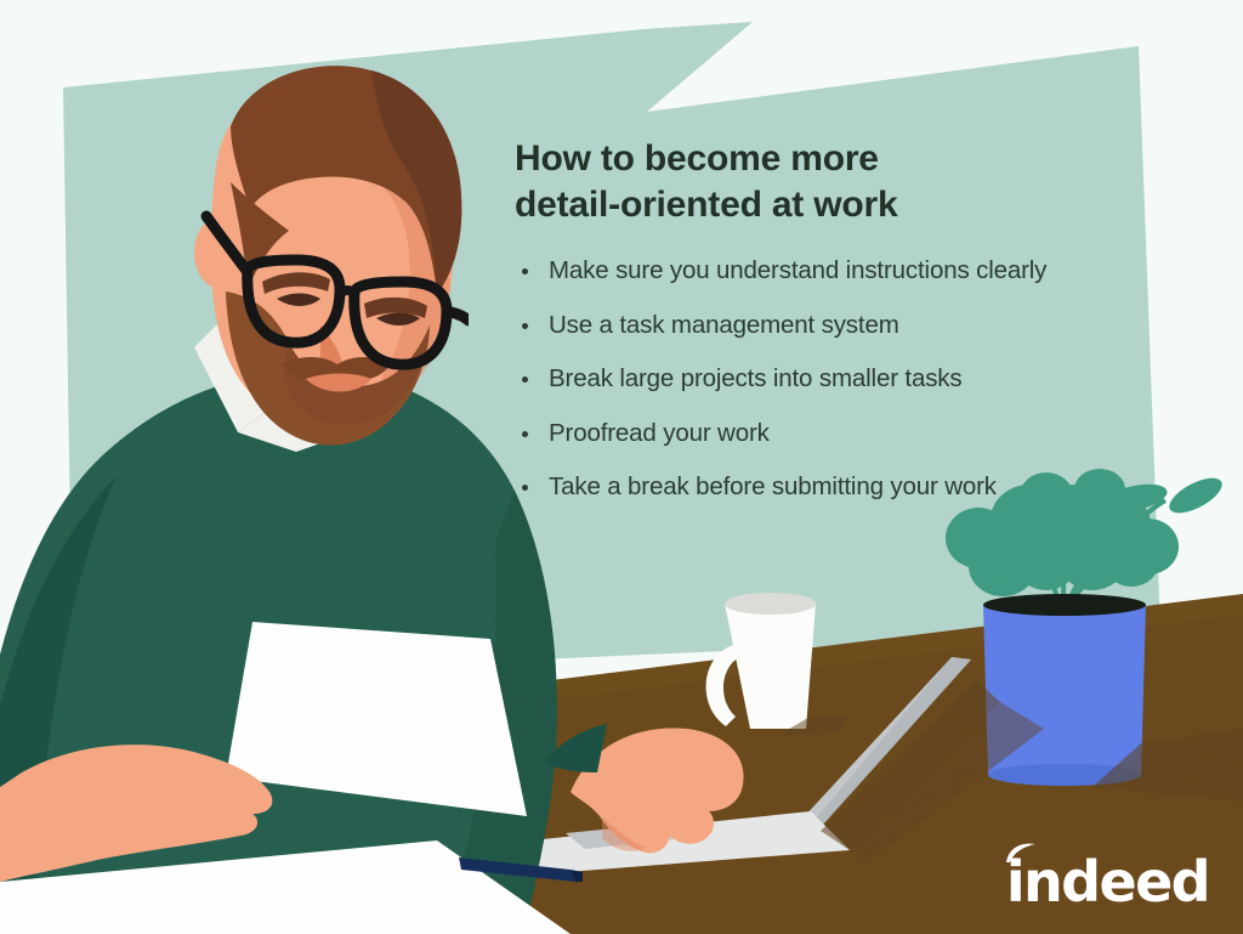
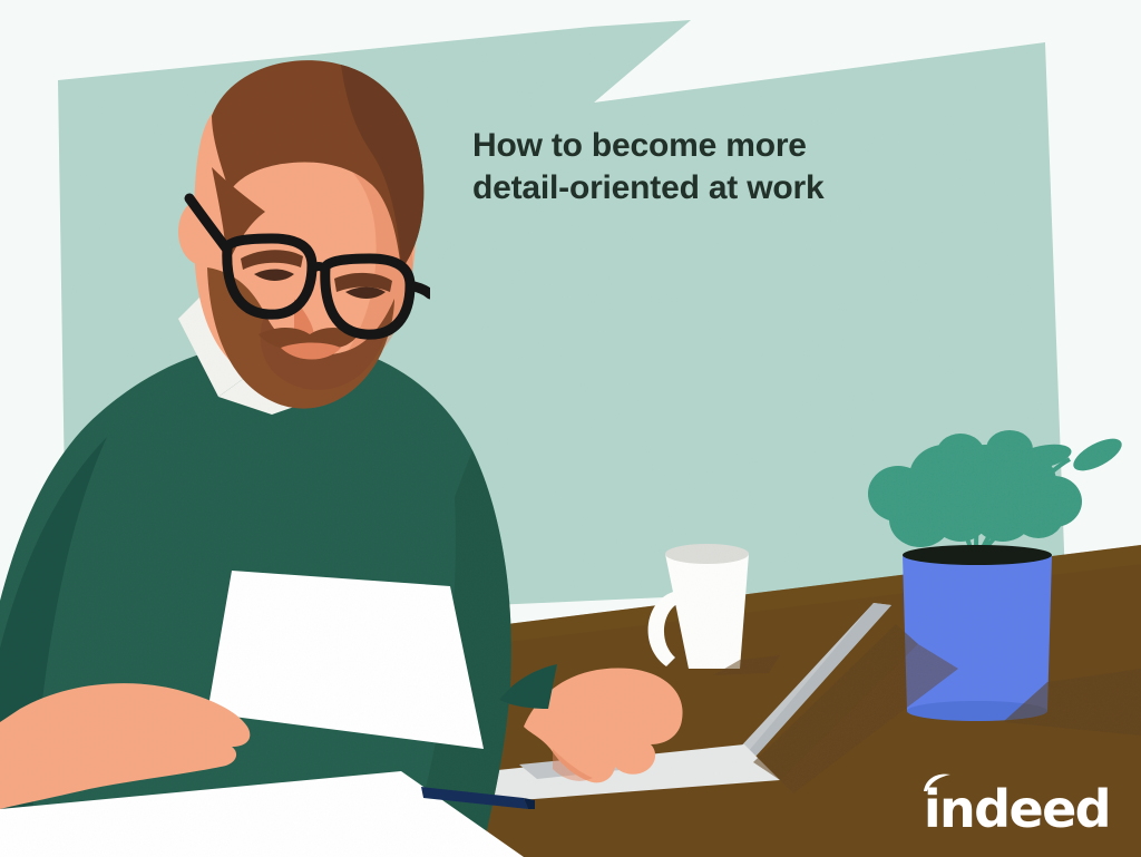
  How to become more
  detail-oriented at work
- Make sure you understand instructions clearly
- Use a task management system
- Break large projects into smaller tasks
- Proofread your work
- Take a break before submitting your work
  indeed
